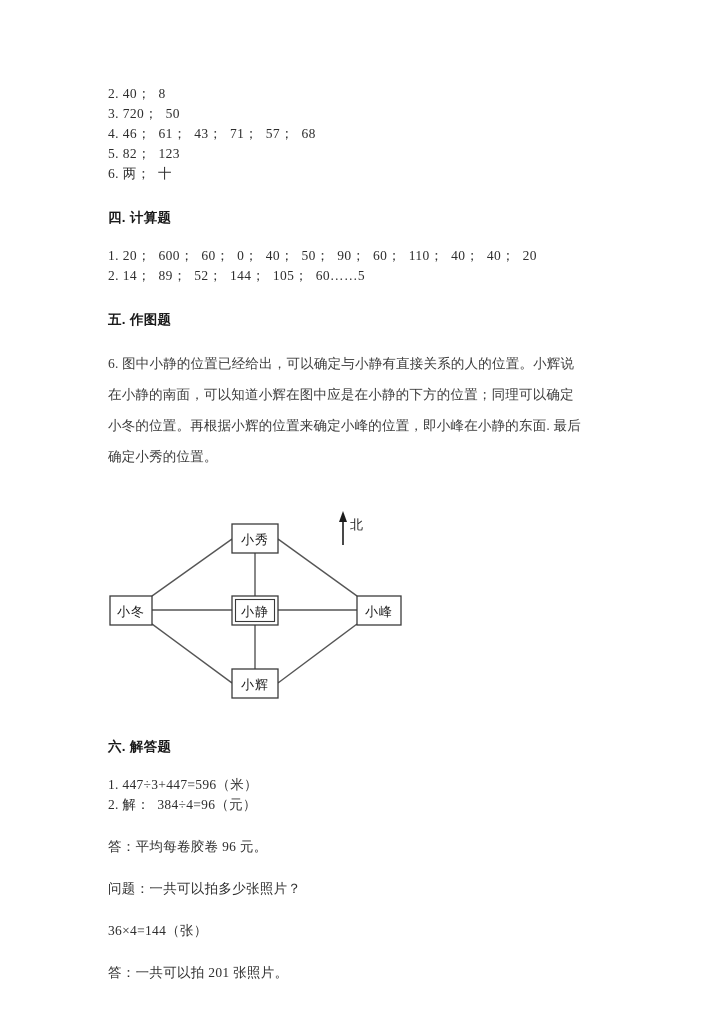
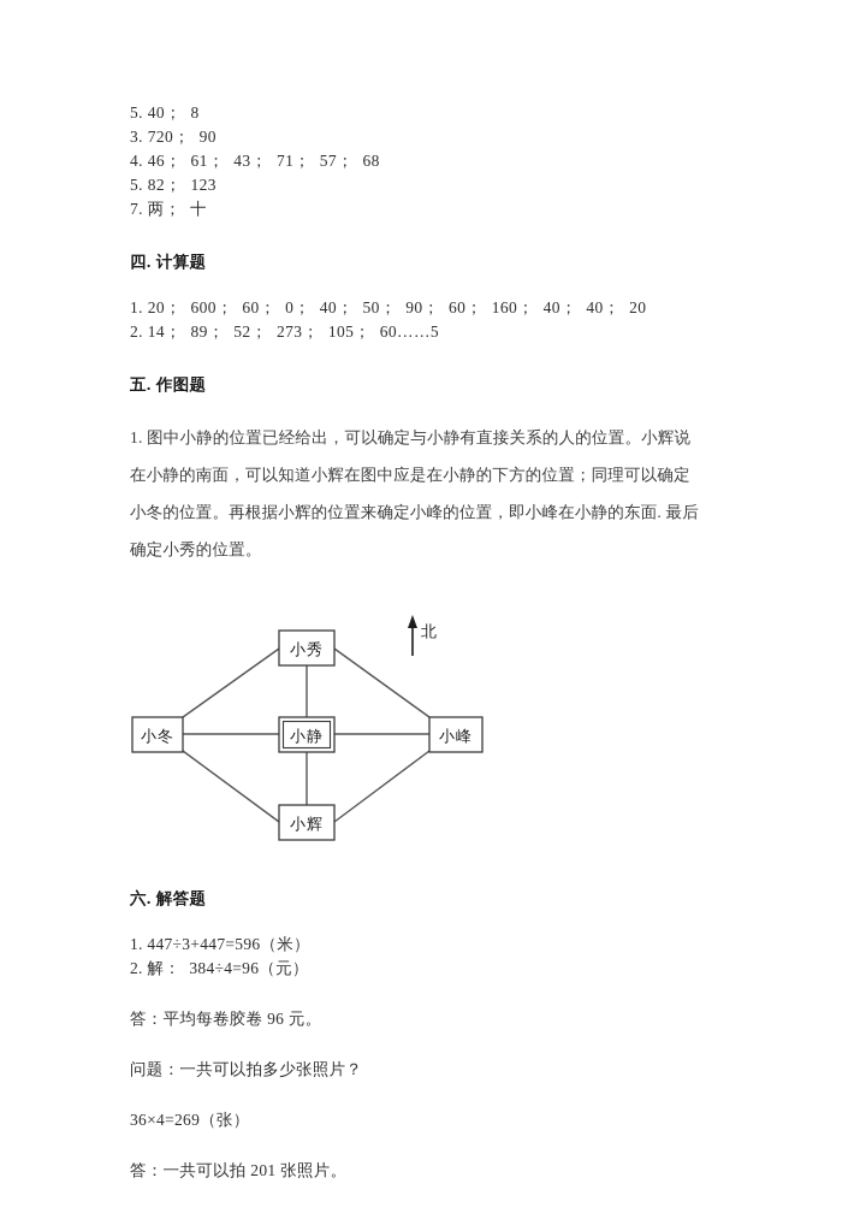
- 2. 40； 8
+ 5. 40； 8
- 3. 720； 50
+ 3. 720； 90
  4. 46； 61； 43； 71； 57； 68
  5. 82； 123
- 6. 两； 十
+ 7. 两； 十
  四. 计算题
- 1. 20； 600； 60； 0； 40； 50； 90； 60； 110； 40； 40； 20
+ 1. 20； 600； 60； 0； 40； 50； 90； 60； 160； 40； 40； 20
- 2. 14； 89； 52； 144； 105； 60……5
+ 2. 14； 89； 52； 273； 105； 60……5
  五. 作图题
- 6. 图中小静的位置已经给出，可以确定与小静有直接关系的人的位置。小辉说
+ 1. 图中小静的位置已经给出，可以确定与小静有直接关系的人的位置。小辉说
  在小静的南面，可以知道小辉在图中应是在小静的下方的位置；同理可以确定
  小冬的位置。再根据小辉的位置来确定小峰的位置，即小峰在小静的东面. 最后
  确定小秀的位置。
  小秀
  小冬
  小静
  小峰
  小辉
  北
  六. 解答题
  1. 447÷3+447=596（米）
  2. 解： 384÷4=96（元）
  答：平均每卷胶卷 96 元。
  问题：一共可以拍多少张照片？
- 36×4=144（张）
+ 36×4=269（张）
  答：一共可以拍 201 张照片。
